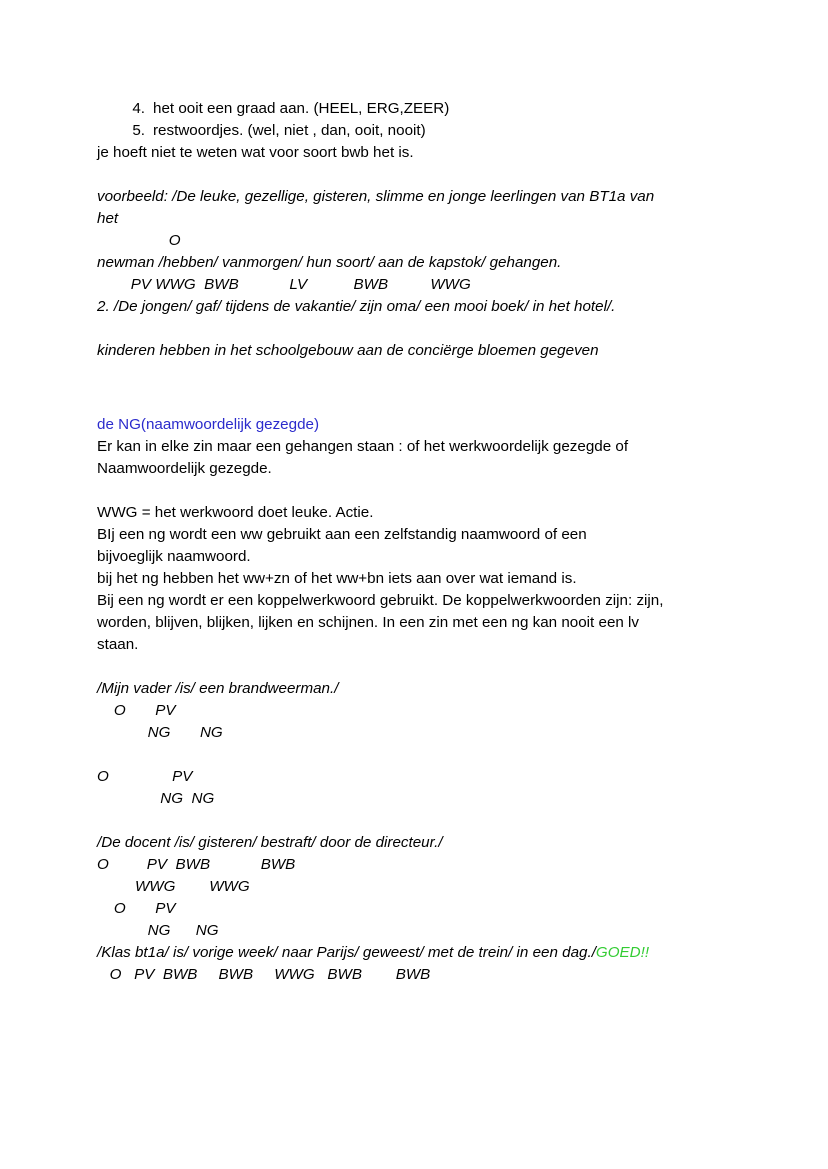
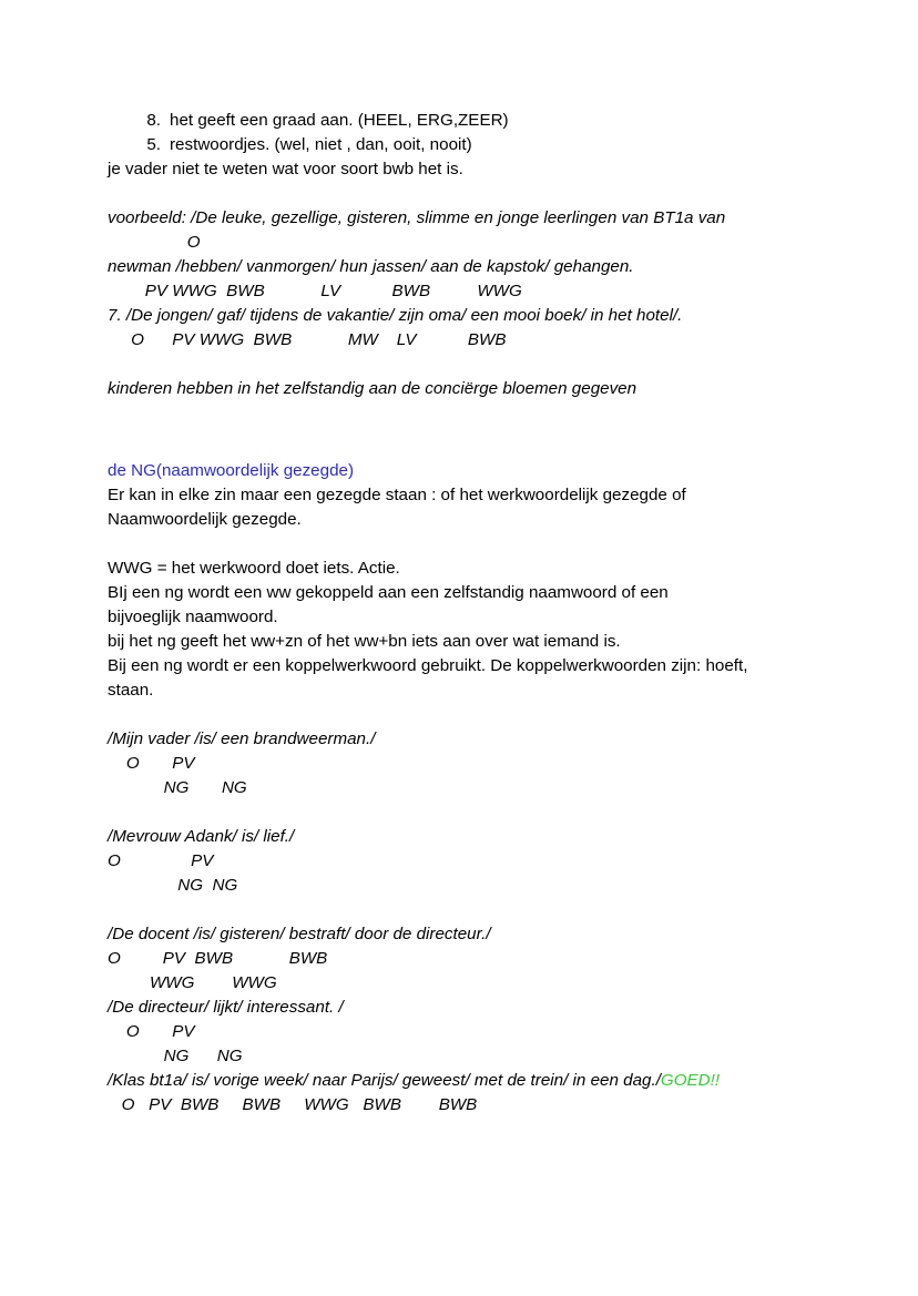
- 4.
+ 8.
- het ooit een graad aan. (HEEL, ERG,ZEER)
+ het geeft een graad aan. (HEEL, ERG,ZEER)
  5.
  restwoordjes. (wel, niet , dan, ooit, nooit)
- je hoeft niet te weten wat voor soort bwb het is.
+ je vader niet te weten wat voor soort bwb het is.
  voorbeeld: /De leuke, gezellige, gisteren, slimme en jonge leerlingen van BT1a van
- het
  O
- newman /hebben/ vanmorgen/ hun soort/ aan de kapstok/ gehangen.
+ newman /hebben/ vanmorgen/ hun jassen/ aan de kapstok/ gehangen.
  PV WWG BWB LV BWB WWG
- 2. /De jongen/ gaf/ tijdens de vakantie/ zijn oma/ een mooi boek/ in het hotel/.
+ 7. /De jongen/ gaf/ tijdens de vakantie/ zijn oma/ een mooi boek/ in het hotel/.
+ O PV WWG BWB MW LV BWB
- kinderen hebben in het schoolgebouw aan de conciërge bloemen gegeven
+ kinderen hebben in het zelfstandig aan de conciërge bloemen gegeven
  de NG(naamwoordelijk gezegde)
- Er kan in elke zin maar een gehangen staan : of het werkwoordelijk gezegde of
+ Er kan in elke zin maar een gezegde staan : of het werkwoordelijk gezegde of
  Naamwoordelijk gezegde.
- WWG = het werkwoord doet leuke. Actie.
+ WWG = het werkwoord doet iets. Actie.
- BIj een ng wordt een ww gebruikt aan een zelfstandig naamwoord of een
+ BIj een ng wordt een ww gekoppeld aan een zelfstandig naamwoord of een
  bijvoeglijk naamwoord.
- bij het ng hebben het ww+zn of het ww+bn iets aan over wat iemand is.
+ bij het ng geeft het ww+zn of het ww+bn iets aan over wat iemand is.
- Bij een ng wordt er een koppelwerkwoord gebruikt. De koppelwerkwoorden zijn: zijn,
+ Bij een ng wordt er een koppelwerkwoord gebruikt. De koppelwerkwoorden zijn: hoeft,
- worden, blijven, blijken, lijken en schijnen. In een zin met een ng kan nooit een lv
  staan.
  /Mijn vader /is/ een brandweerman./
  O PV
  NG NG
+ /Mevrouw Adank/ is/ lief./
  O PV
  NG NG
  /De docent /is/ gisteren/ bestraft/ door de directeur./
  O PV BWB BWB
  WWG WWG
+ /De directeur/ lijkt/ interessant. /
  O PV
  NG NG
  /Klas bt1a/ is/ vorige week/ naar Parijs/ geweest/ met de trein/ in een dag./GOED!!
  O PV BWB BWB WWG BWB BWB
